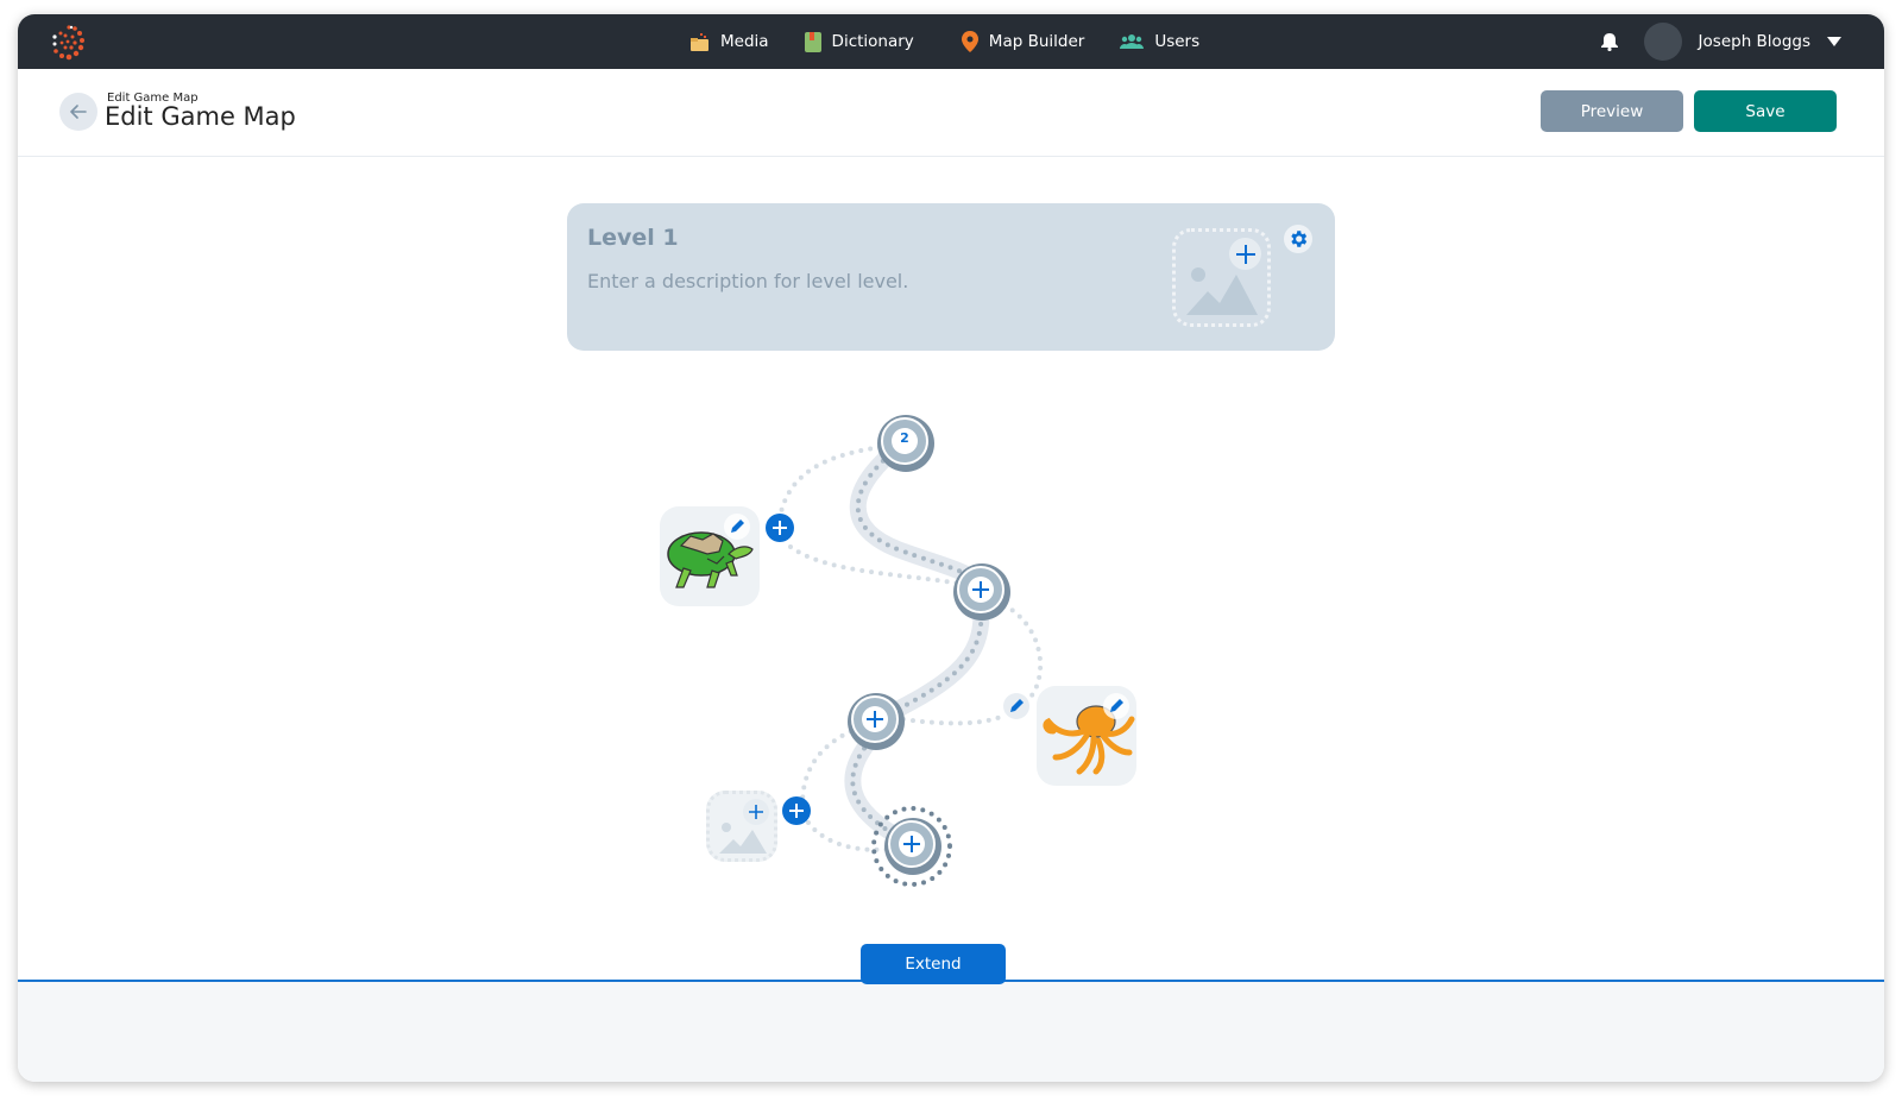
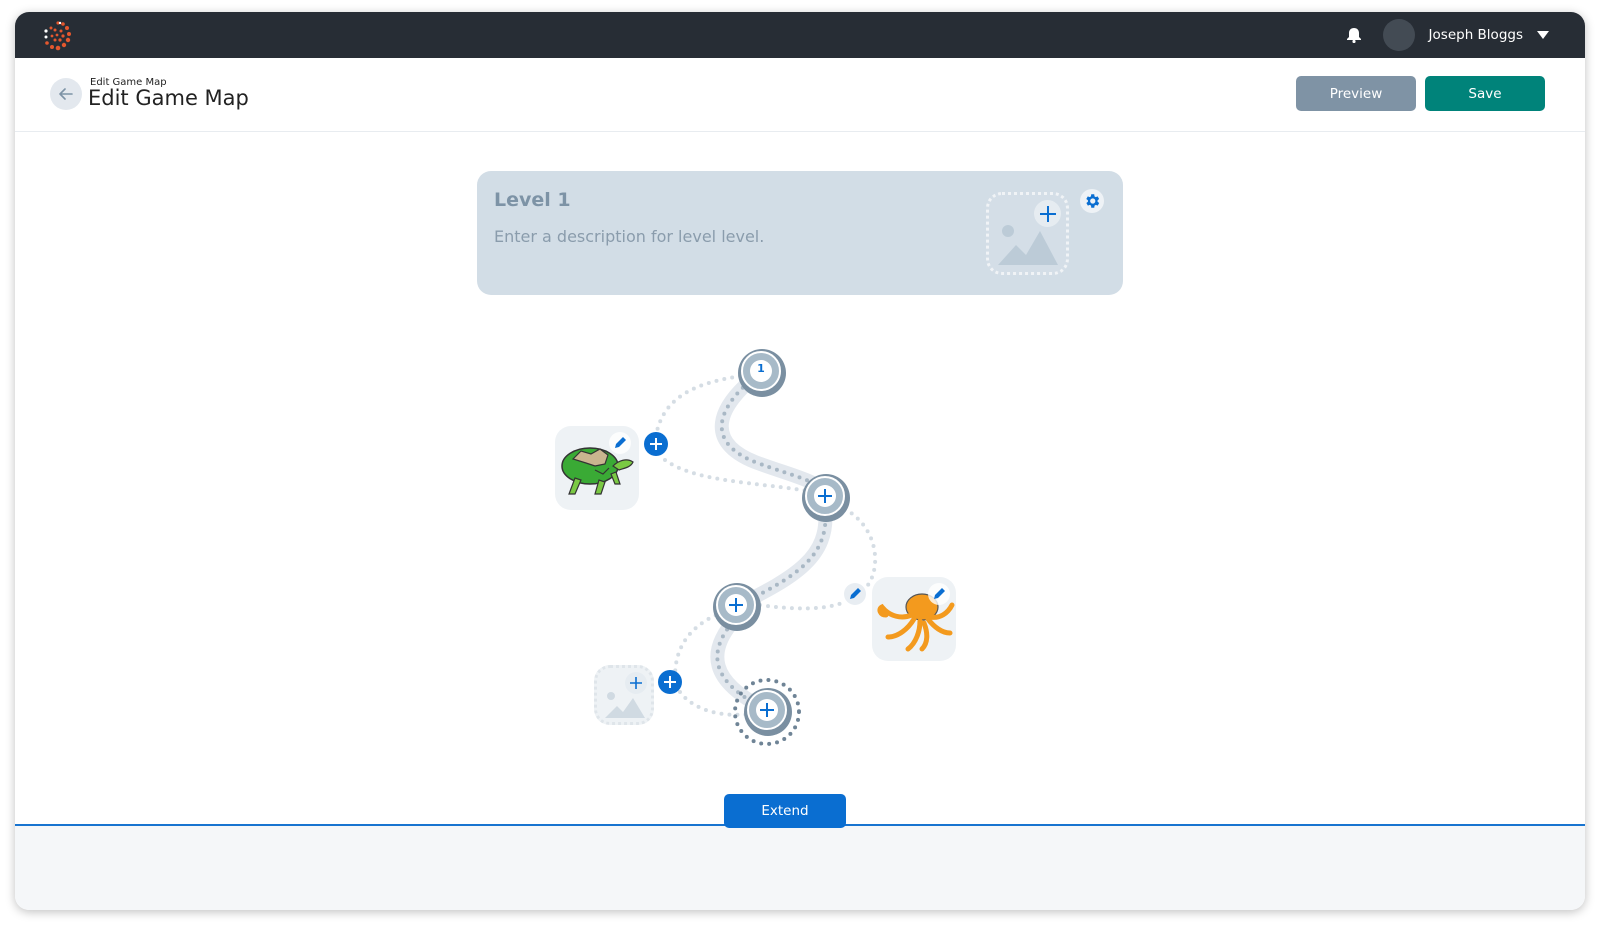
- Media
- Dictionary
- Map Builder
- Users
  Joseph Bloggs
  Edit Game Map
  Edit Game Map
  Preview
  Save
  Level 1
  Enter a description for level level.
- 2
+ 1
  Extend
